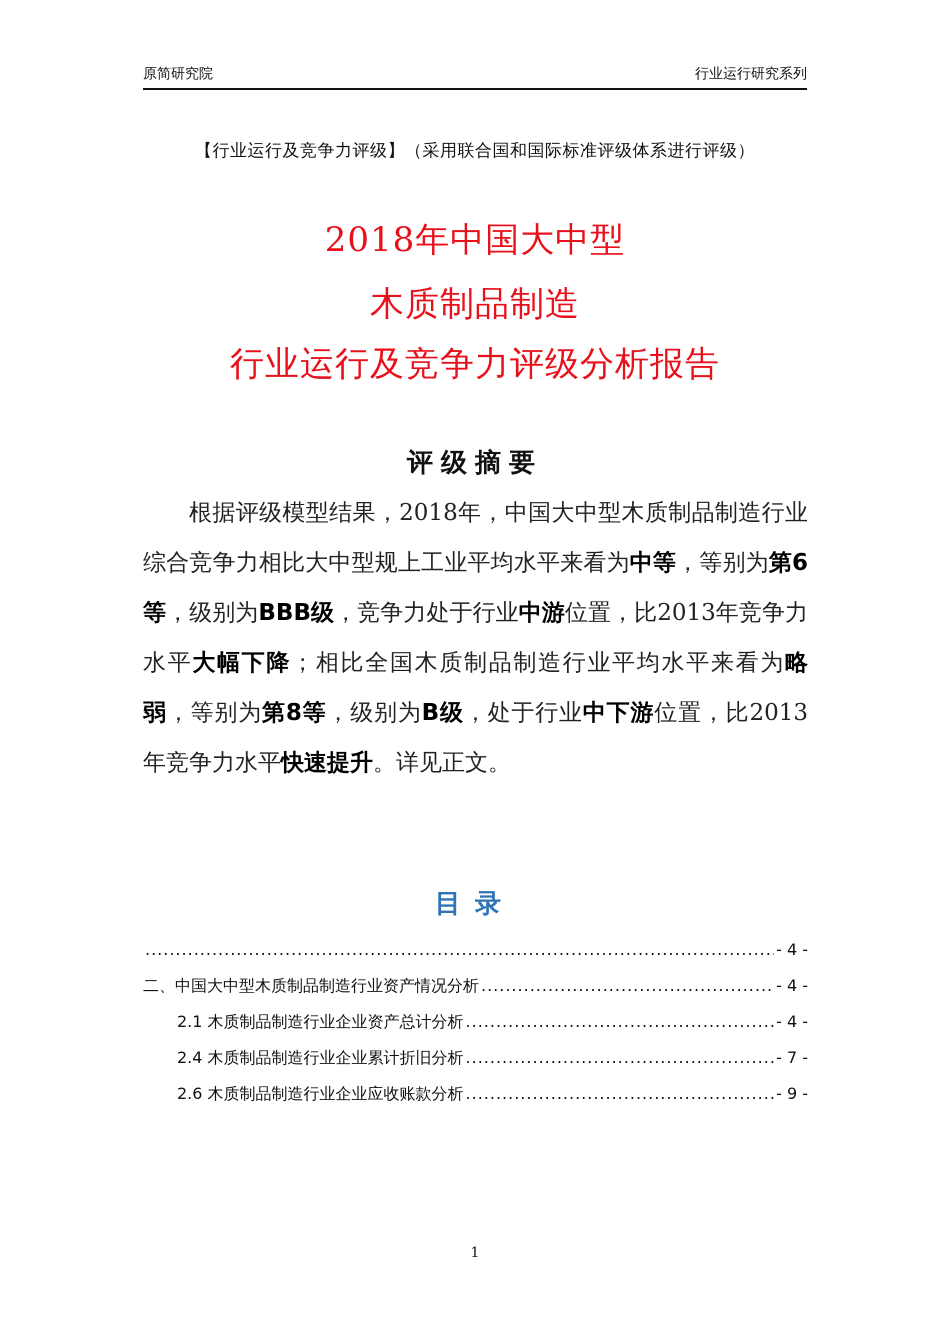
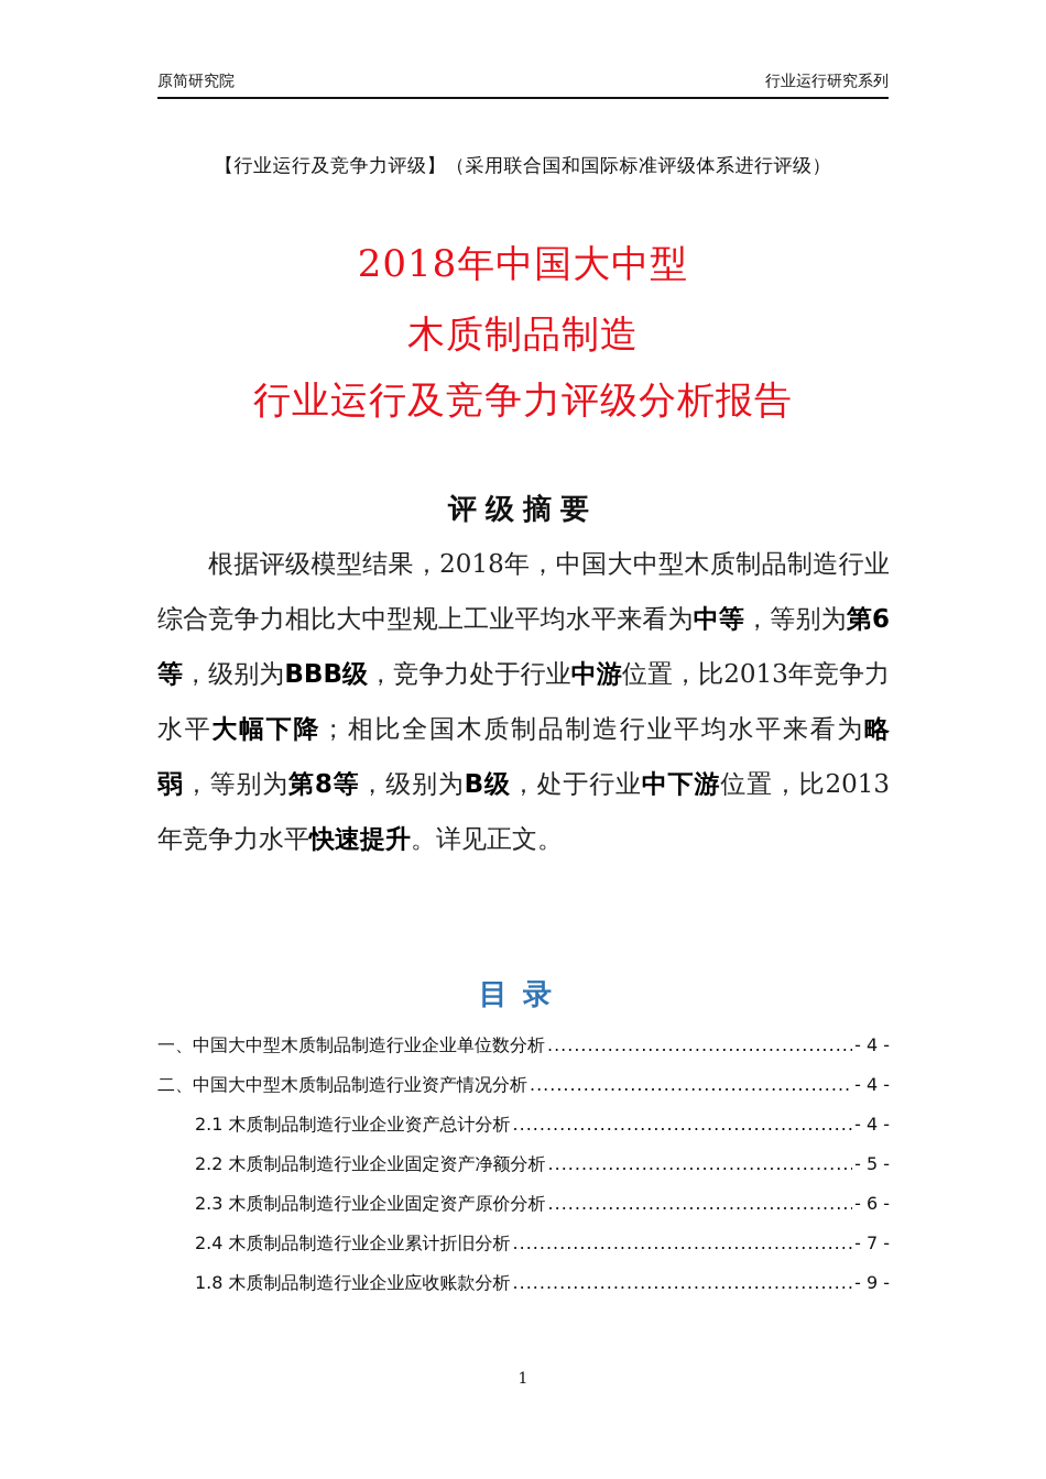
  原简研究院
  行业运行研究系列
  【行业运行及竞争力评级】（采用联合国和国际标准评级体系进行评级）
  2018年中国大中型
  木质制品制造
  行业运行及竞争力评级分析报告
  评级摘要
  根据评级模型结果，2018年，中国大中型木质制品制造行业综合竞争力相比大中型规上工业平均水平来看为中等，等别为第6等，级别为BBB级，竞争力处于行业中游位置，比2013年竞争力水平大幅下降；相比全国木质制品制造行业平均水平来看为略弱，等别为第8等，级别为B级，处于行业中下游位置，比2013年竞争力水平快速提升。详见正文。
  目录
+ 一、中国大中型木质制品制造行业企业单位数分析
  - 4 -
  二、中国大中型木质制品制造行业资产情况分析
  - 4 -
  2.1 木质制品制造行业企业资产总计分析
  - 4 -
+ 2.2 木质制品制造行业企业固定资产净额分析
+ - 5 -
+ 2.3 木质制品制造行业企业固定资产原价分析
+ - 6 -
  2.4 木质制品制造行业企业累计折旧分析
  - 7 -
- 2.6 木质制品制造行业企业应收账款分析
+ 1.8 木质制品制造行业企业应收账款分析
  - 9 -
  1
